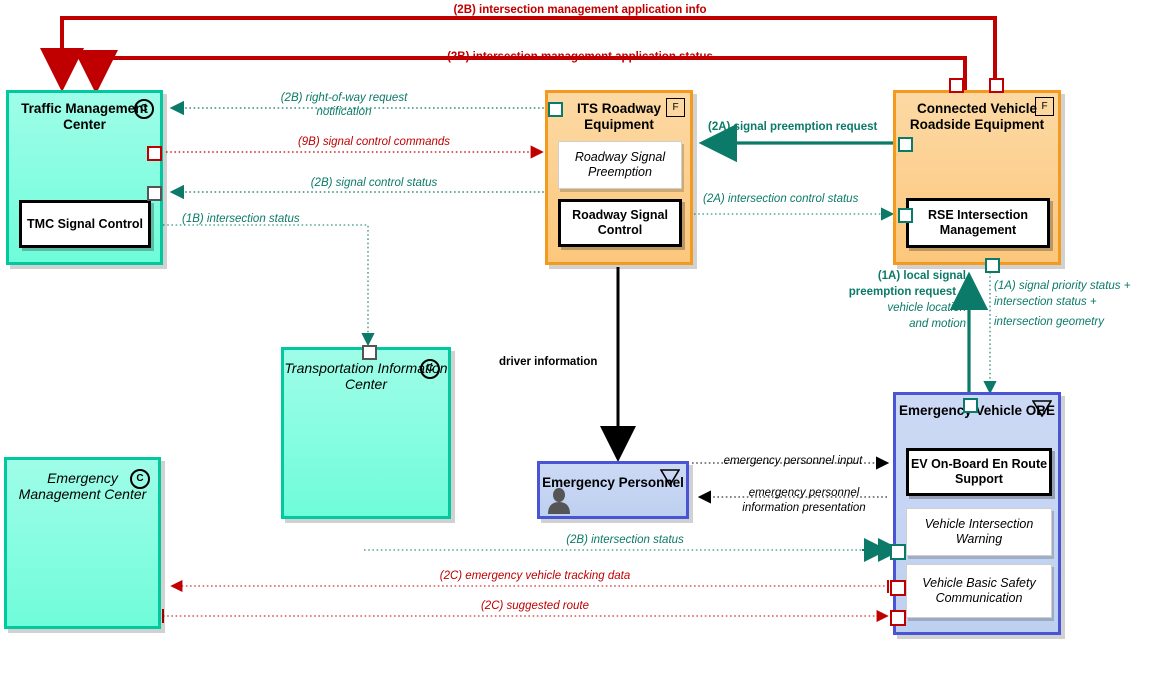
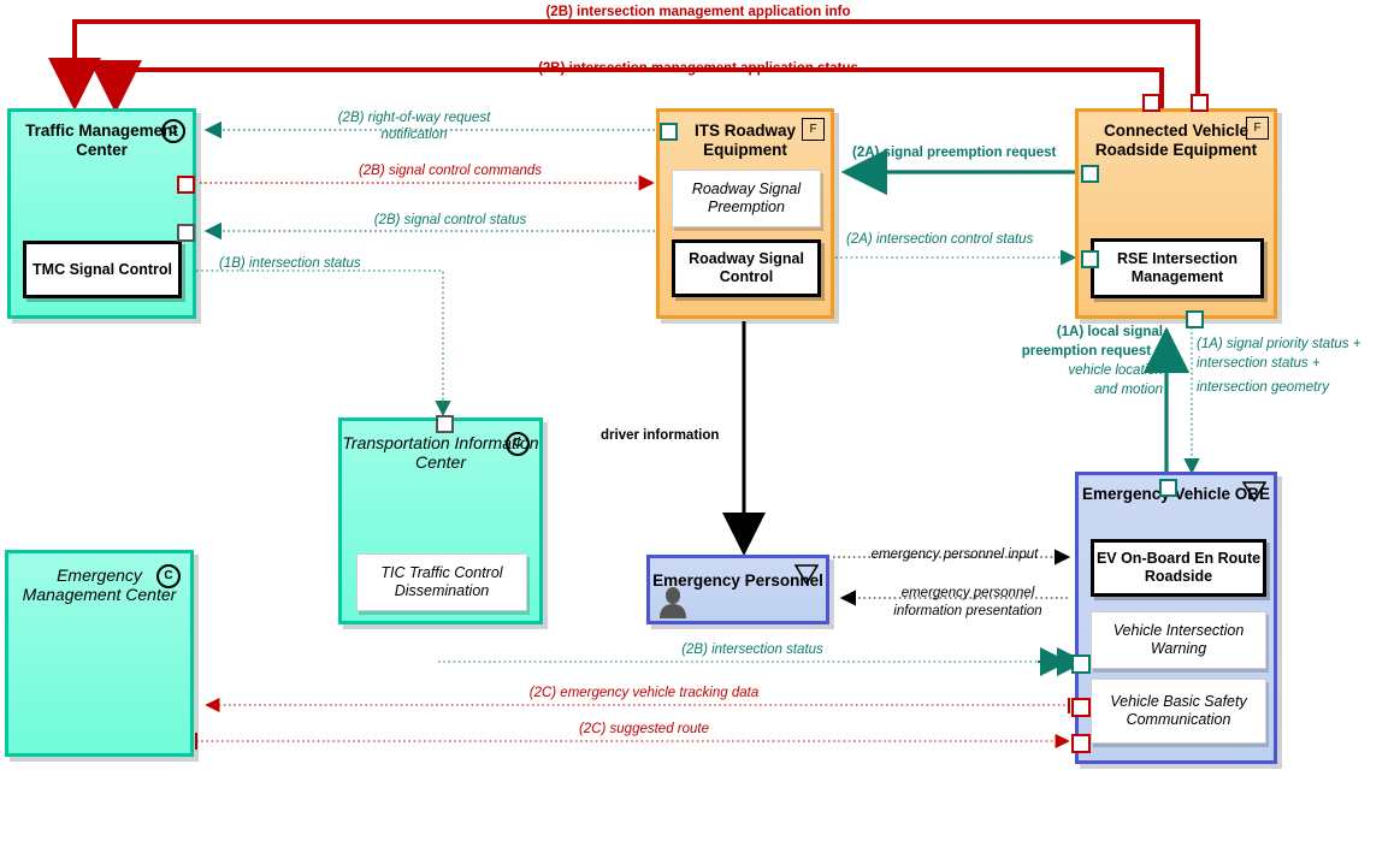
  Traffic Management Center
  C
  TMC Signal Control
  ITS Roadway Equipment
  F
  Roadway Signal Preemption
  Roadway Signal Control
  Connected Vehicle Roadside Equipment
  F
  RSE Intersection Management
  Transportation Information Center
  C
+ TIC Traffic Control Dissemination
  Emergency Management Center
  C
  Emergenc Vehicle OBE
- EV On-Board En Route Support
+ EV On-Board En Route Roadside
  Vehicle Intersection Warning
  Vehicle Basic Safety Communication
  Emergency Personel
  (2B) intersection management application info
  (2B) intersection management application status
  (2B) right-of-way request notification
- (9B) signal control commands
+ (2B) signal control commands
  (2B) signal control status
  (1B) intersection status
  (2A) signal preemption request
  (2A) intersection control status
  (1A) local signal
  preemption request +
  vehicle location
  and motion
  (1A) signal priority status +
  intersection status +
  intersection geometry
  driver information
  emergency personnel input
  emergency personnel
  information presentation
  (2B) intersection status
  (2C) emergency vehicle tracking data
  (2C) suggested route
